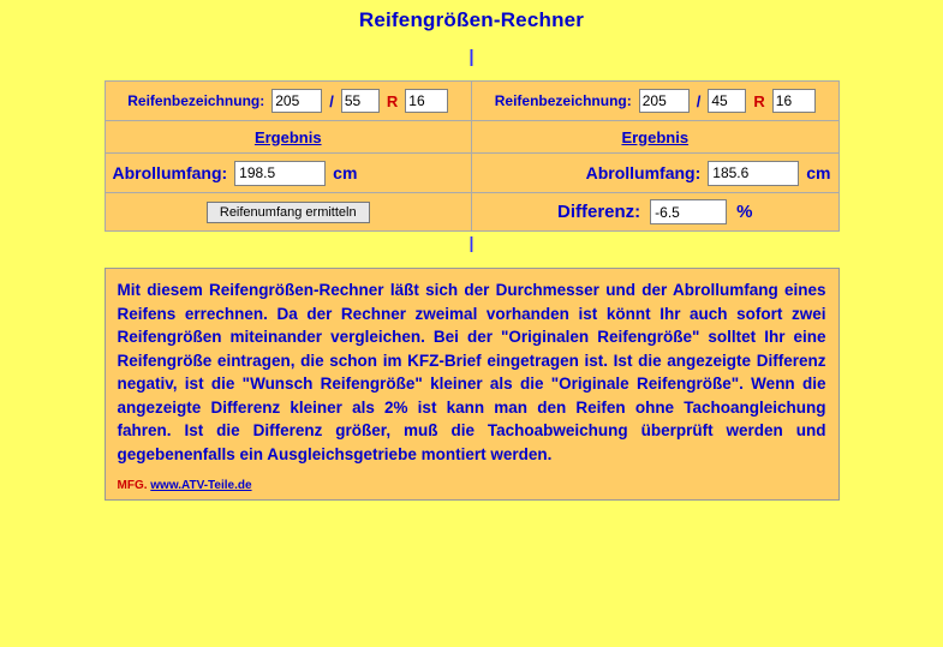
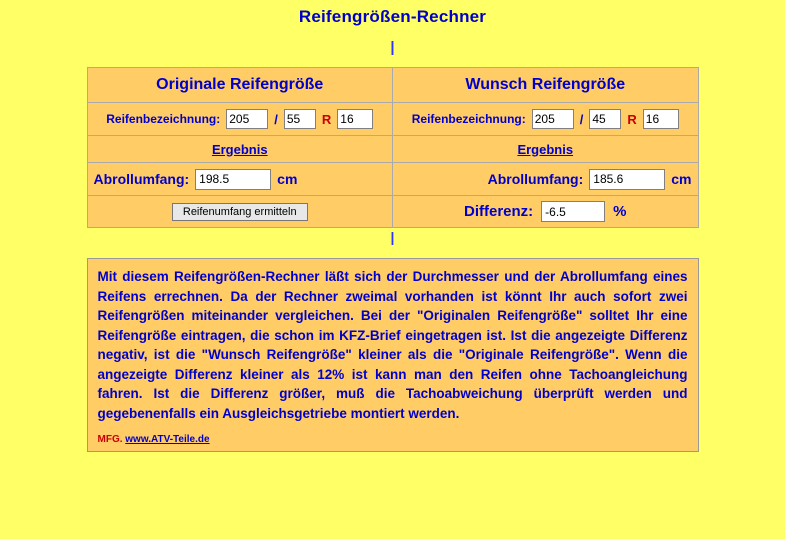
  Reifengrößen-Rechner
  |
+ Originale Reifengröße	Wunsch Reifengröße
  Reifenbezeichnung: 205 / 55 R 16	Reifenbezeichnung: 205 / 45 R 16
  Ergebnis	Ergebnis
  Abrollumfang: 198.5 cm	Abrollumfang: 185.6 cm
  Reifenumfang ermitteln	Differenz: -6.5 %
  |
- Mit diesem Reifengrößen-Rechner läßt sich der Durchmesser und der Abrollumfang eines Reifens errechnen. Da der Rechner zweimal vorhanden ist könnt Ihr auch sofort zwei Reifengrößen miteinander vergleichen. Bei der "Originalen Reifengröße" solltet Ihr eine Reifengröße eintragen, die schon im KFZ-Brief eingetragen ist. Ist die angezeigte Differenz negativ, ist die "Wunsch Reifengröße" kleiner als die "Originale Reifengröße". Wenn die angezeigte Differenz kleiner als 2% ist kann man den Reifen ohne Tachoangleichung fahren. Ist die Differenz größer, muß die Tachoabweichung überprüft werden und gegebenenfalls ein Ausgleichsgetriebe montiert werden.
+ Mit diesem Reifengrößen-Rechner läßt sich der Durchmesser und der Abrollumfang eines Reifens errechnen. Da der Rechner zweimal vorhanden ist könnt Ihr auch sofort zwei Reifengrößen miteinander vergleichen. Bei der "Originalen Reifengröße" solltet Ihr eine Reifengröße eintragen, die schon im KFZ-Brief eingetragen ist. Ist die angezeigte Differenz negativ, ist die "Wunsch Reifengröße" kleiner als die "Originale Reifengröße". Wenn die angezeigte Differenz kleiner als 12% ist kann man den Reifen ohne Tachoangleichung fahren. Ist die Differenz größer, muß die Tachoabweichung überprüft werden und gegebenenfalls ein Ausgleichsgetriebe montiert werden.
  MFG. www.ATV-Teile.de
